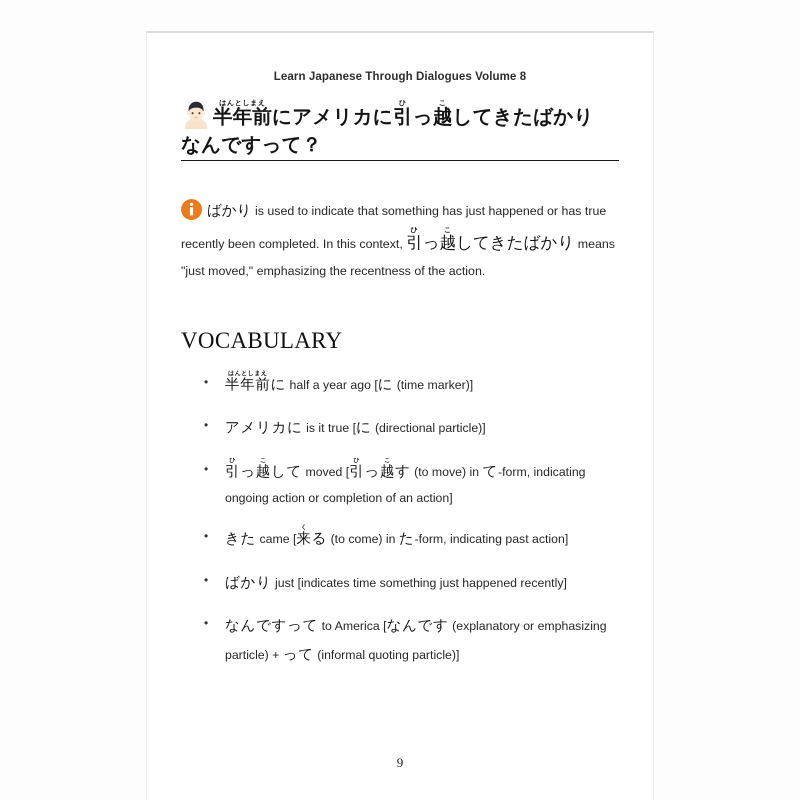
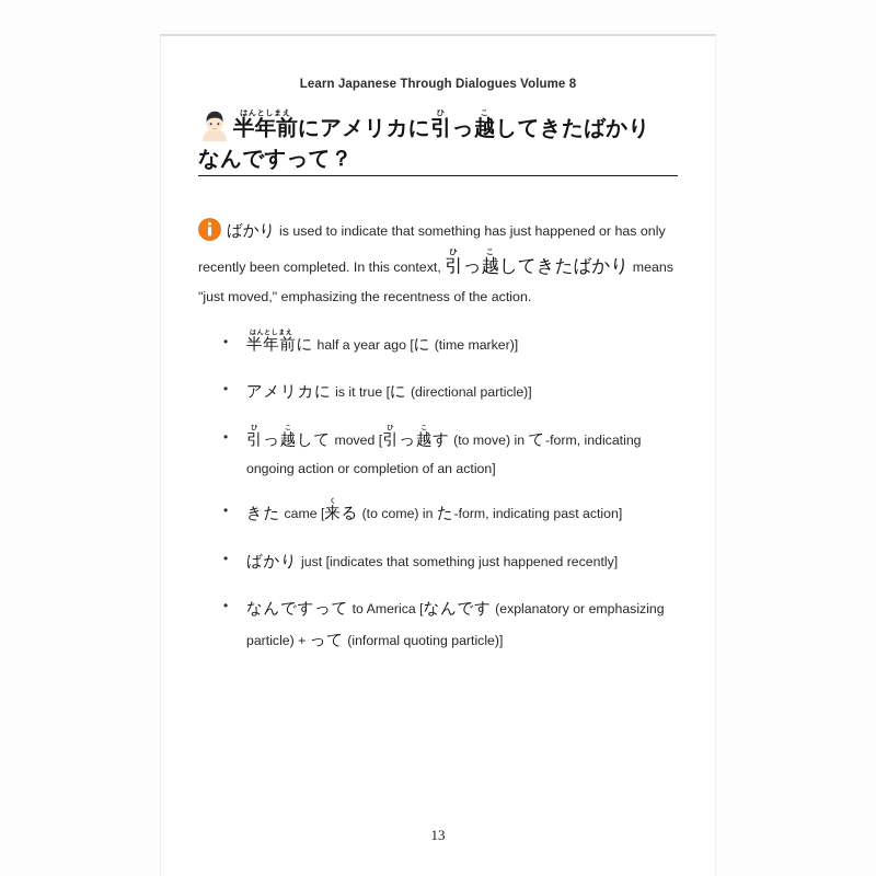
  Learn Japanese Through Dialogues Volume 8
  半年前はんとしまえにアメリカに引ひっ越こしてきたばかり
  なんですって？
- ばかり is used to indicate that something has just happened or has true recently been completed. In this context, 引ひっ越こしてきたばかり means "just moved," emphasizing the recentness of the action.
+ ばかり is used to indicate that something has just happened or has only recently been completed. In this context, 引ひっ越こしてきたばかり means "just moved," emphasizing the recentness of the action.
- VOCABULARY
  半年前に half a year ago [に (time marker)]
  アメリカに is it true [に (directional particle)]
  引っ越して moved [引っ越す (to move) in て-form, indicating ongoing action or completion of an action]
  きた came [来る (to come) in た-form, indicating past action]
- ばかり just [indicates time something just happened recently]
+ ばかり just [indicates that something just happened recently]
  なんですって to America [なんです (explanatory or emphasizing particle) + って (informal quoting particle)]
- 9
+ 13
